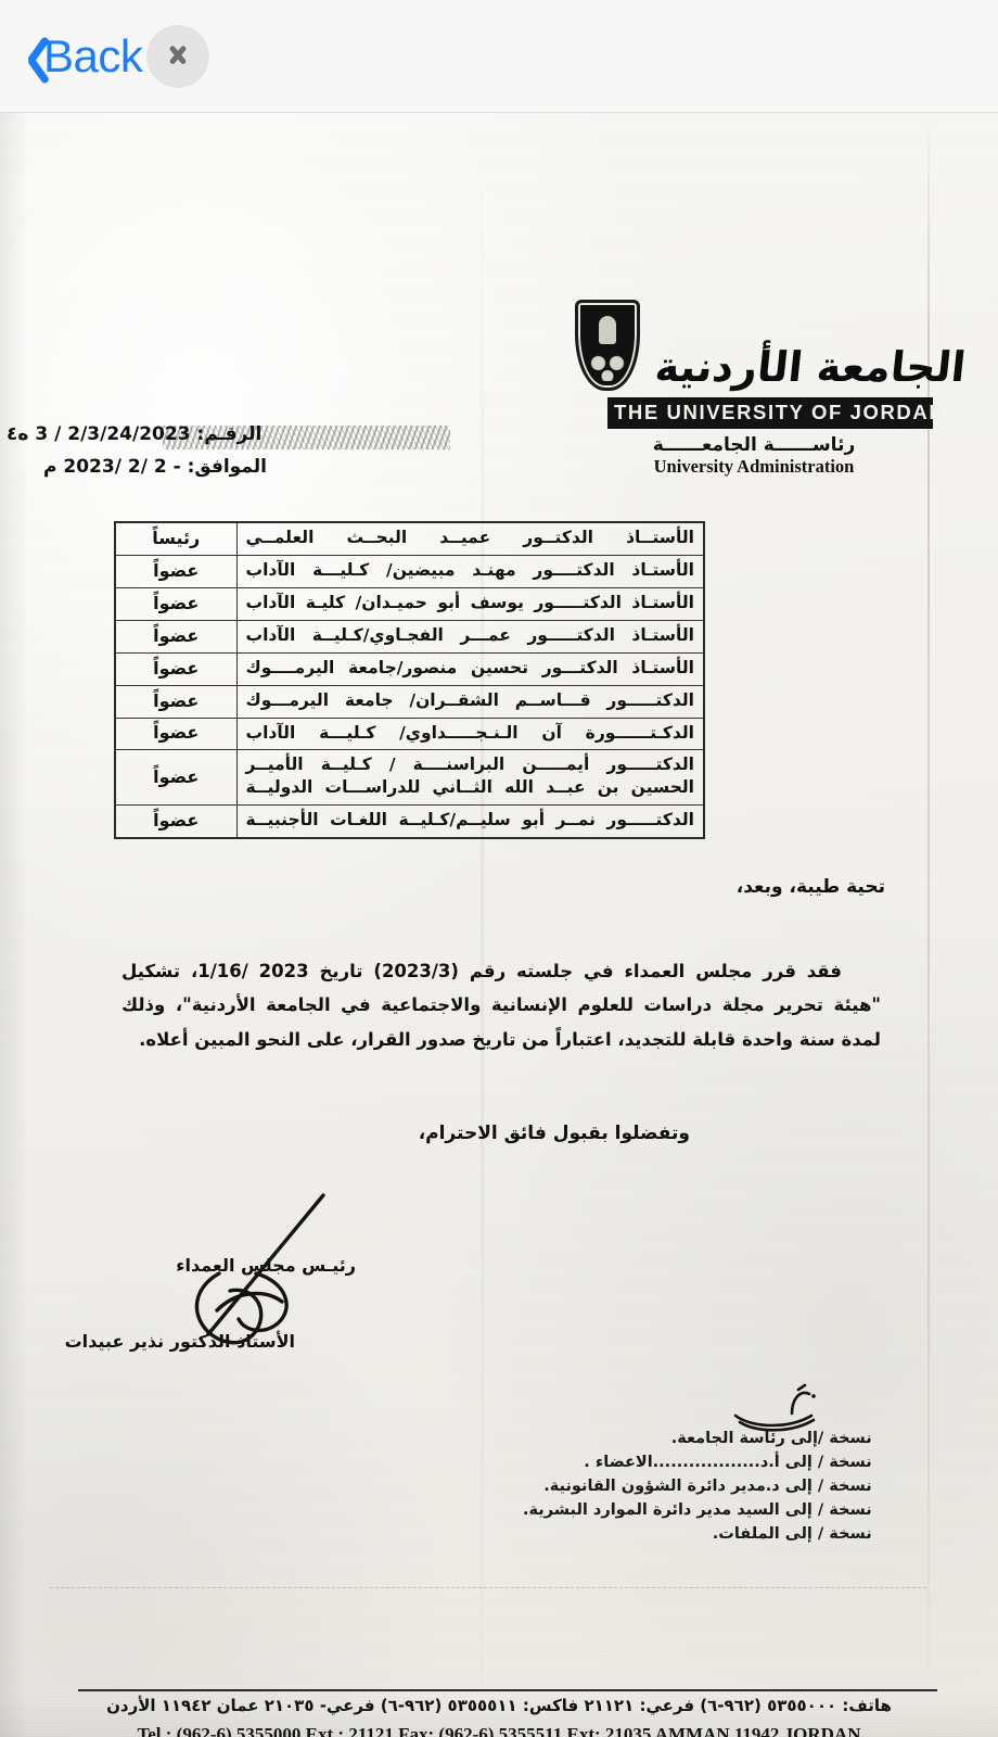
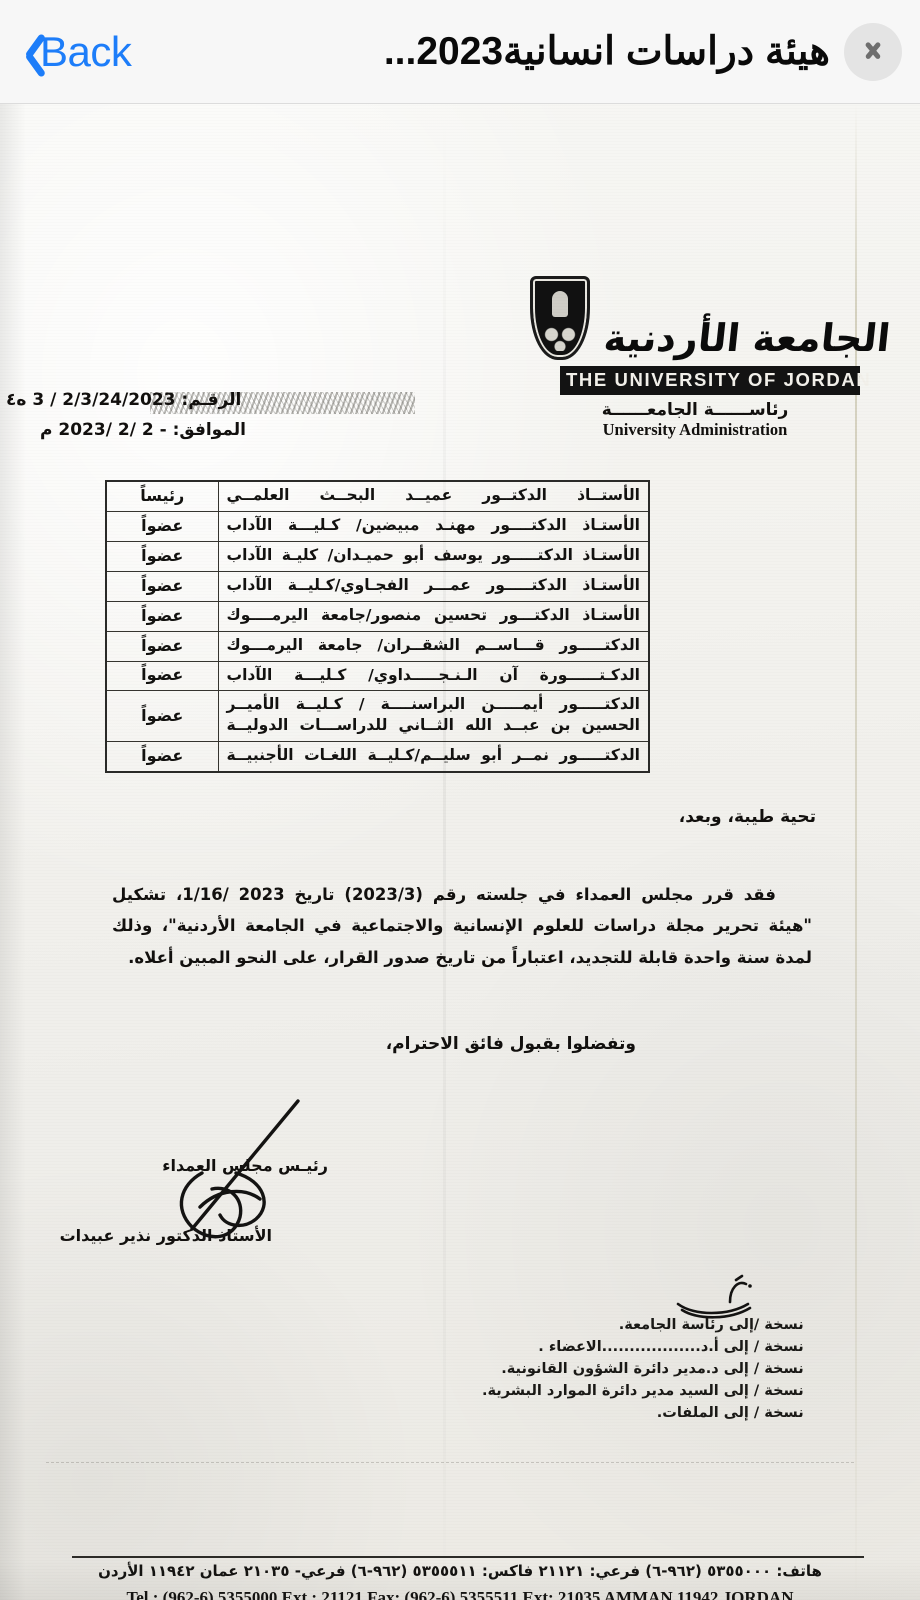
  Back
+ هيئة دراسات انسانية2023...
